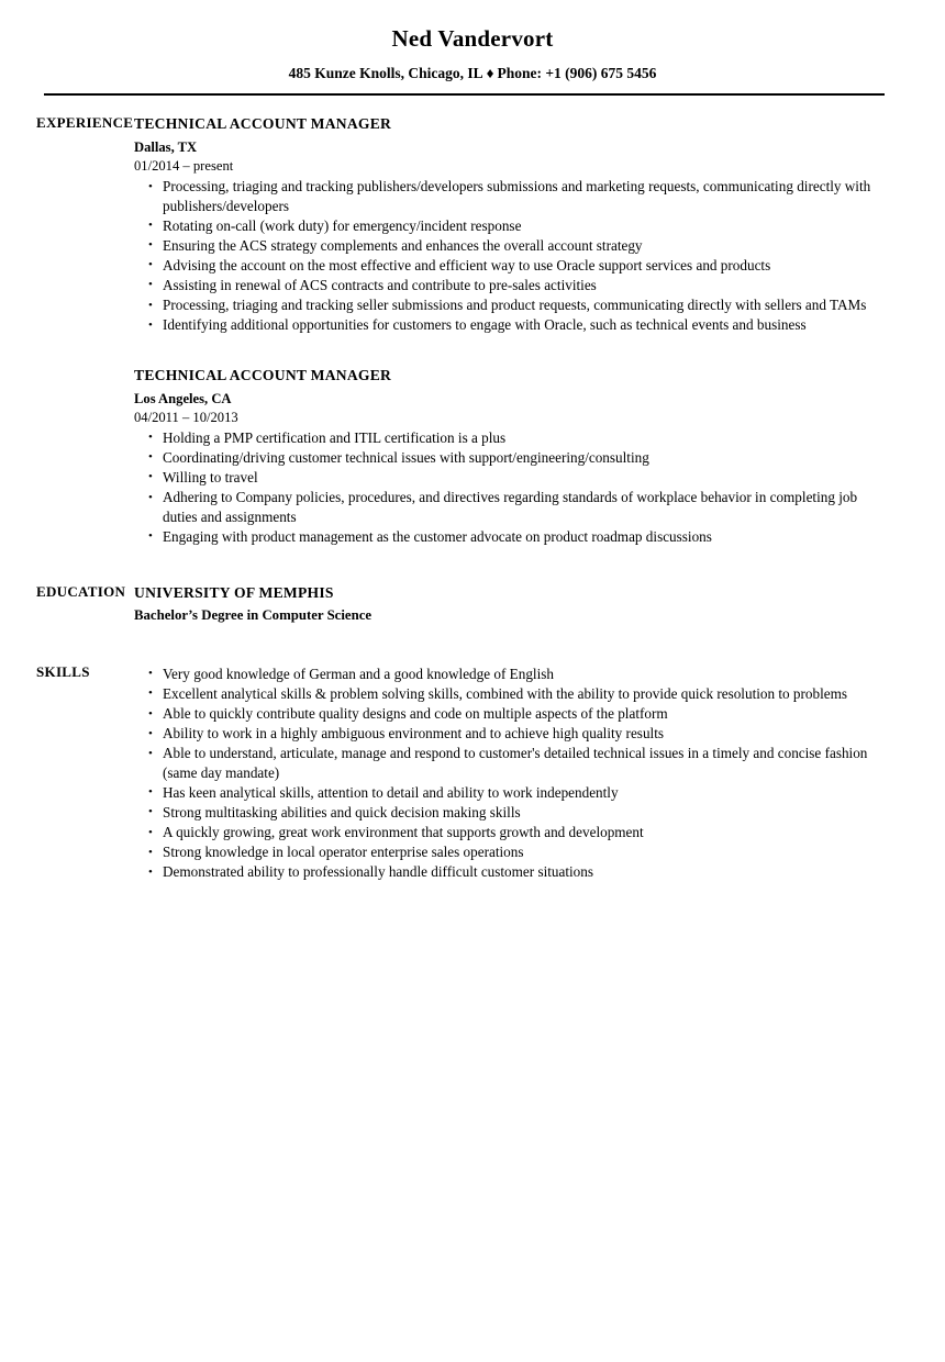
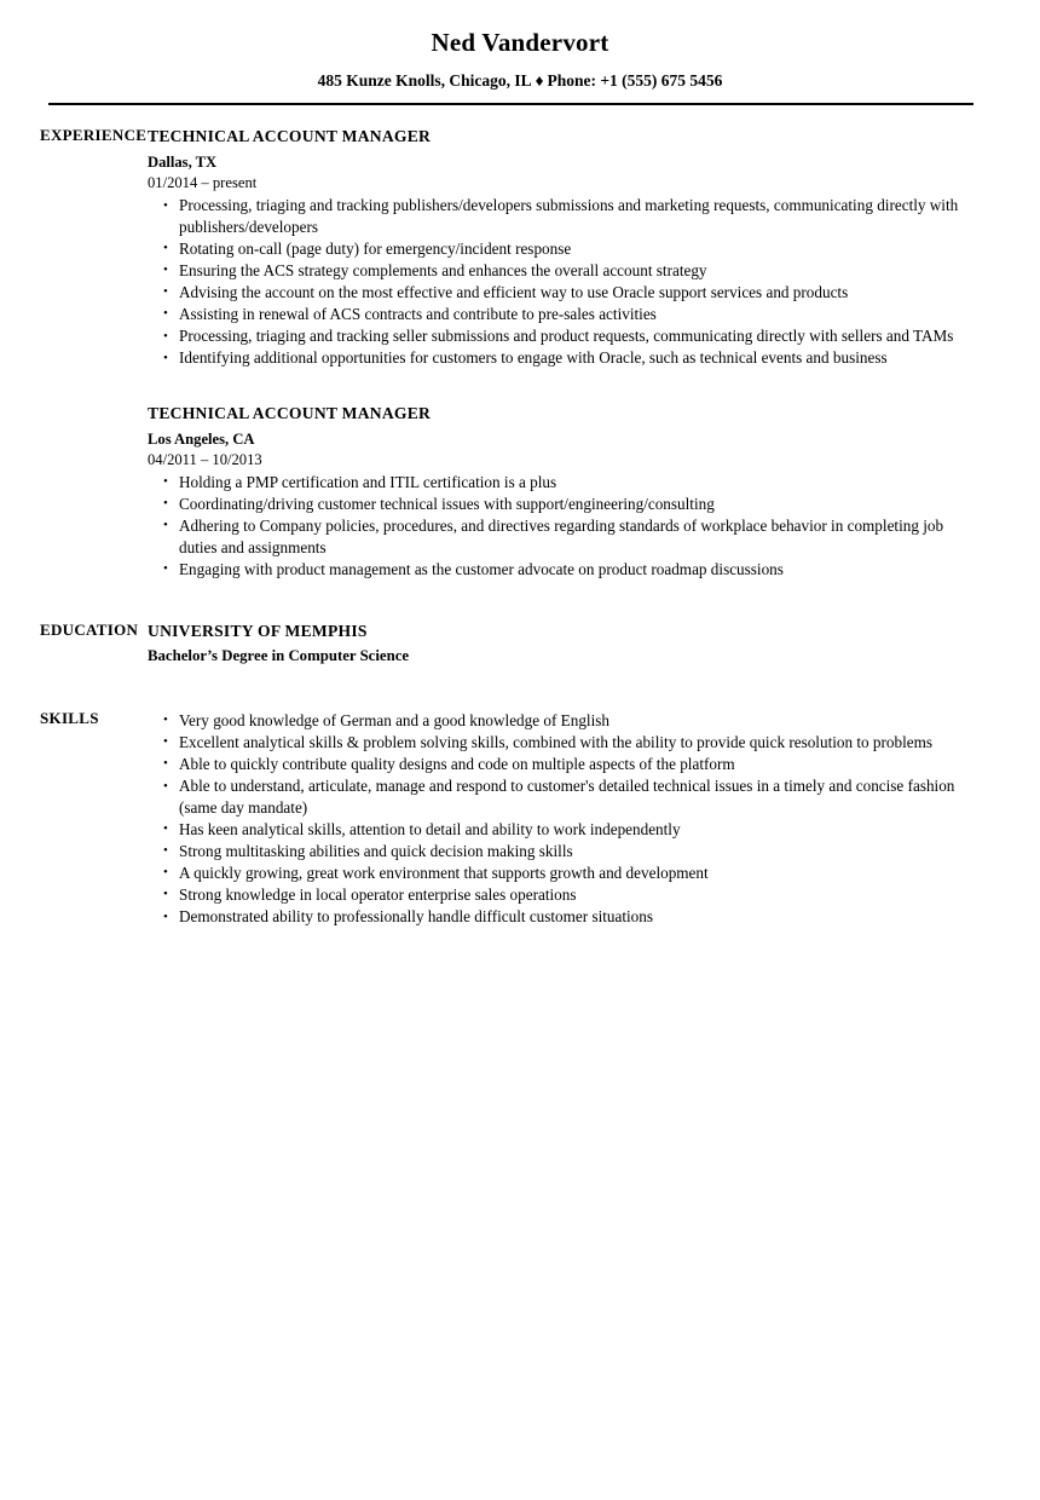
  Ned Vandervort
- 485 Kunze Knolls, Chicago, IL ♦ Phone: +1 (906) 675 5456
+ 485 Kunze Knolls, Chicago, IL ♦ Phone: +1 (555) 675 5456
  EXPERIENCE
  TECHNICAL ACCOUNT MANAGER
  Dallas, TX
  01/2014 – present
  Processing, triaging and tracking publishers/developers submissions and marketing requests, communicating directly with publishers/developers
- Rotating on-call (work duty) for emergency/incident response
+ Rotating on-call (page duty) for emergency/incident response
  Ensuring the ACS strategy complements and enhances the overall account strategy
  Advising the account on the most effective and efficient way to use Oracle support services and products
  Assisting in renewal of ACS contracts and contribute to pre-sales activities
  Processing, triaging and tracking seller submissions and product requests, communicating directly with sellers and TAMs
  Identifying additional opportunities for customers to engage with Oracle, such as technical events and business
  TECHNICAL ACCOUNT MANAGER
  Los Angeles, CA
  04/2011 – 10/2013
  Holding a PMP certification and ITIL certification is a plus
  Coordinating/driving customer technical issues with support/engineering/consulting
- Willing to travel
  Adhering to Company policies, procedures, and directives regarding standards of workplace behavior in completing job duties and assignments
  Engaging with product management as the customer advocate on product roadmap discussions
  EDUCATION
  UNIVERSITY OF MEMPHIS
  Bachelor’s Degree in Computer Science
  SKILLS
  Very good knowledge of German and a good knowledge of English
  Excellent analytical skills & problem solving skills, combined with the ability to provide quick resolution to problems
  Able to quickly contribute quality designs and code on multiple aspects of the platform
- Ability to work in a highly ambiguous environment and to achieve high quality results
  Able to understand, articulate, manage and respond to customer's detailed technical issues in a timely and concise fashion (same day mandate)
  Has keen analytical skills, attention to detail and ability to work independently
  Strong multitasking abilities and quick decision making skills
  A quickly growing, great work environment that supports growth and development
  Strong knowledge in local operator enterprise sales operations
  Demonstrated ability to professionally handle difficult customer situations
